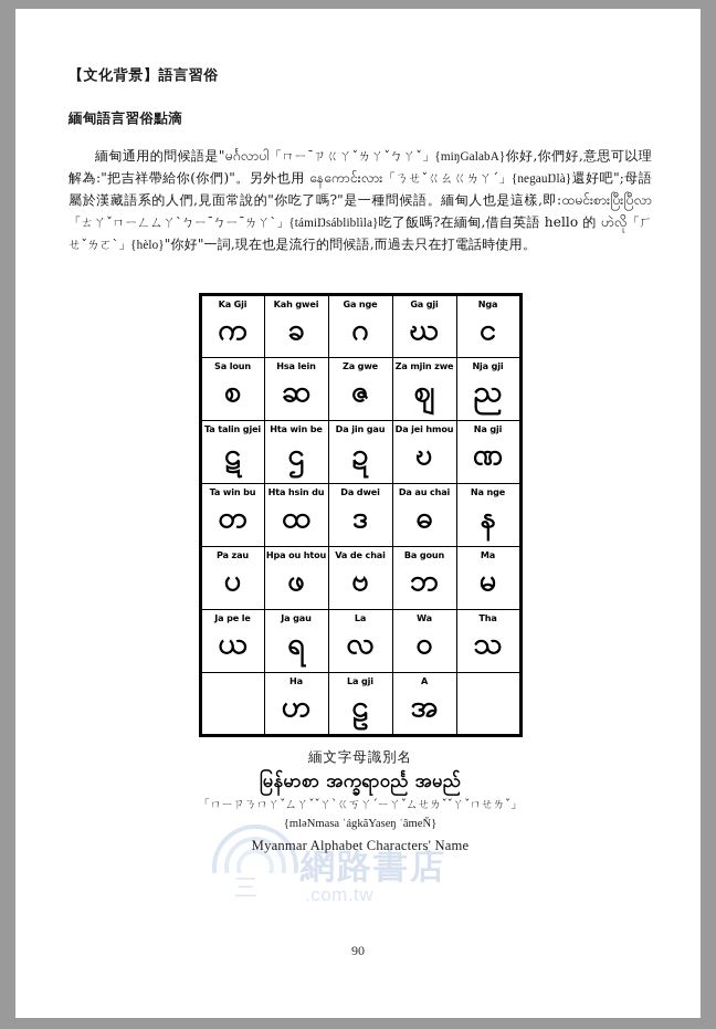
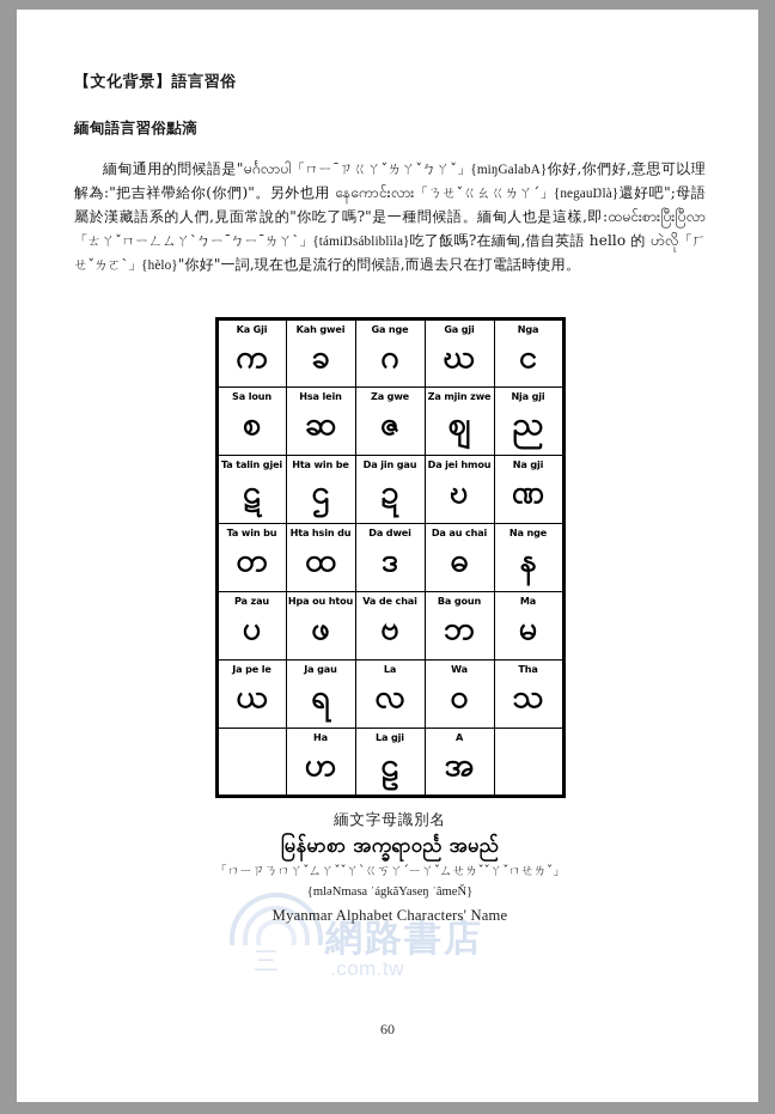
  【文化背景】語言習俗
  緬甸語言習俗點滴
  緬甸通用的問候語是"မင်္ဂလာပါ「ㄇㄧˉㄗㄍㄚˇㄌㄚˇㄅㄚˇ」{miŋGalabA}你好,你們好,意思可以理解為:"把吉祥帶給你(你們)"。另外也用 နေကောင်းလား「ㄋㄝˇㄍㄠㄍㄌㄚˊ」{negauŊlà}還好吧";母語屬於漢藏語系的人們,見面常說的"你吃了嗎?"是一種問候語。緬甸人也是這樣,即:ထမင်းစားပြီးပြီလာ「ㄊㄚˇㄇㄧㄥㄙㄚˋㄅㄧˉㄅㄧˉㄌㄚˋ」{támiŊsábliblìla}吃了飯嗎?在緬甸,借自英語 hello 的 ဟဲလို「ㄏㄝˇㄌㄛˋ」{hèlo}"你好"一詞,現在也是流行的問候語,而過去只在打電話時使用。
  Ka Gjiက	Kah gweiခ	Ga ngeဂ	Ga gjiဃ	Ngaင
  Sa lounစ	Hsa leinဆ	Za gweဇ	Za mjin zweဈ	Nja gjiည
  Ta talin gjeiဋ	Hta win beဌ	Da jin gauဍ	Da jei hmouဎ	Na gjiဏ
  Ta win buတ	Hta hsin duထ	Da dweiဒ	Da au chaiဓ	Na ngeန
  Pa zauပ	Hpa ou htouဖ	Va de chaiဗ	Ba gounဘ	Maမ
  Ja pe leယ	Ja gauရ	Laလ	Waဝ	Thaသ
  	Haဟ	La gjiဠ	Aအ
  緬文字母識別名
  မြန်မာစာ အက္ခရာဝင်္ည အမည်
  「ㄇㄧㄗㄋㄇㄚˇㄙㄚˇˇㄚˋㄍㄎㄚˊㄧㄚˇㄙㄝㄌˇˇㄚˇㄇㄝㄌˇ」
  {mləNmasa ˈágkăYaseŋ ˈâmeŇ}
  Myanmar Alphabet Characters' Name
  三
  網路書店
  .com.tw
- 90
+ 60
